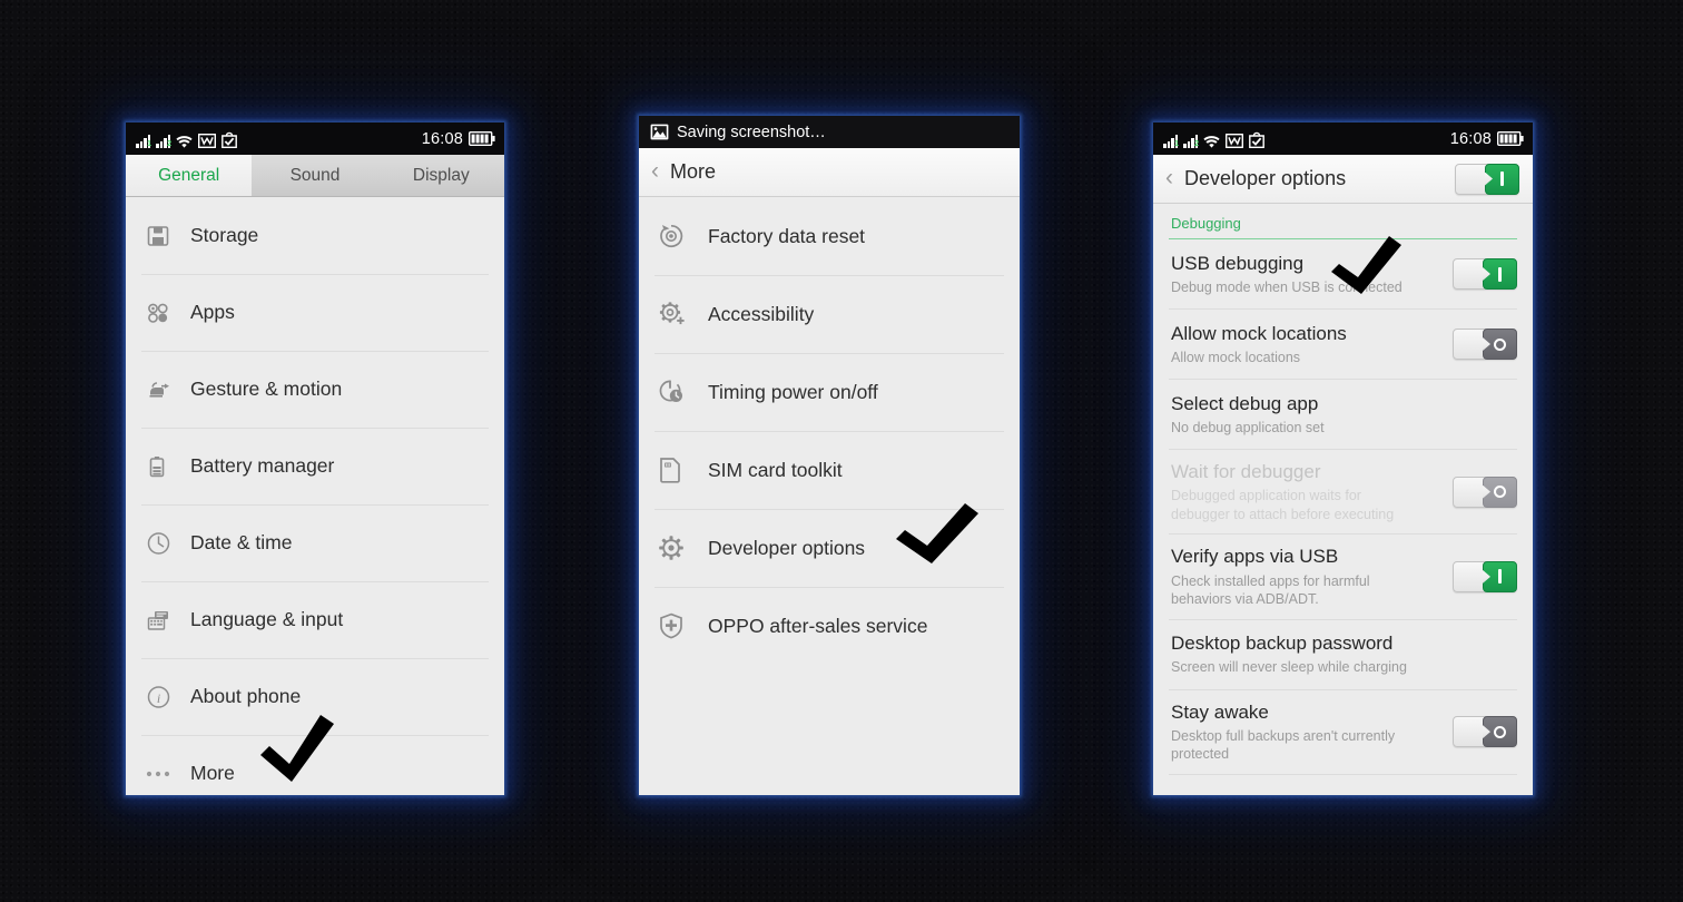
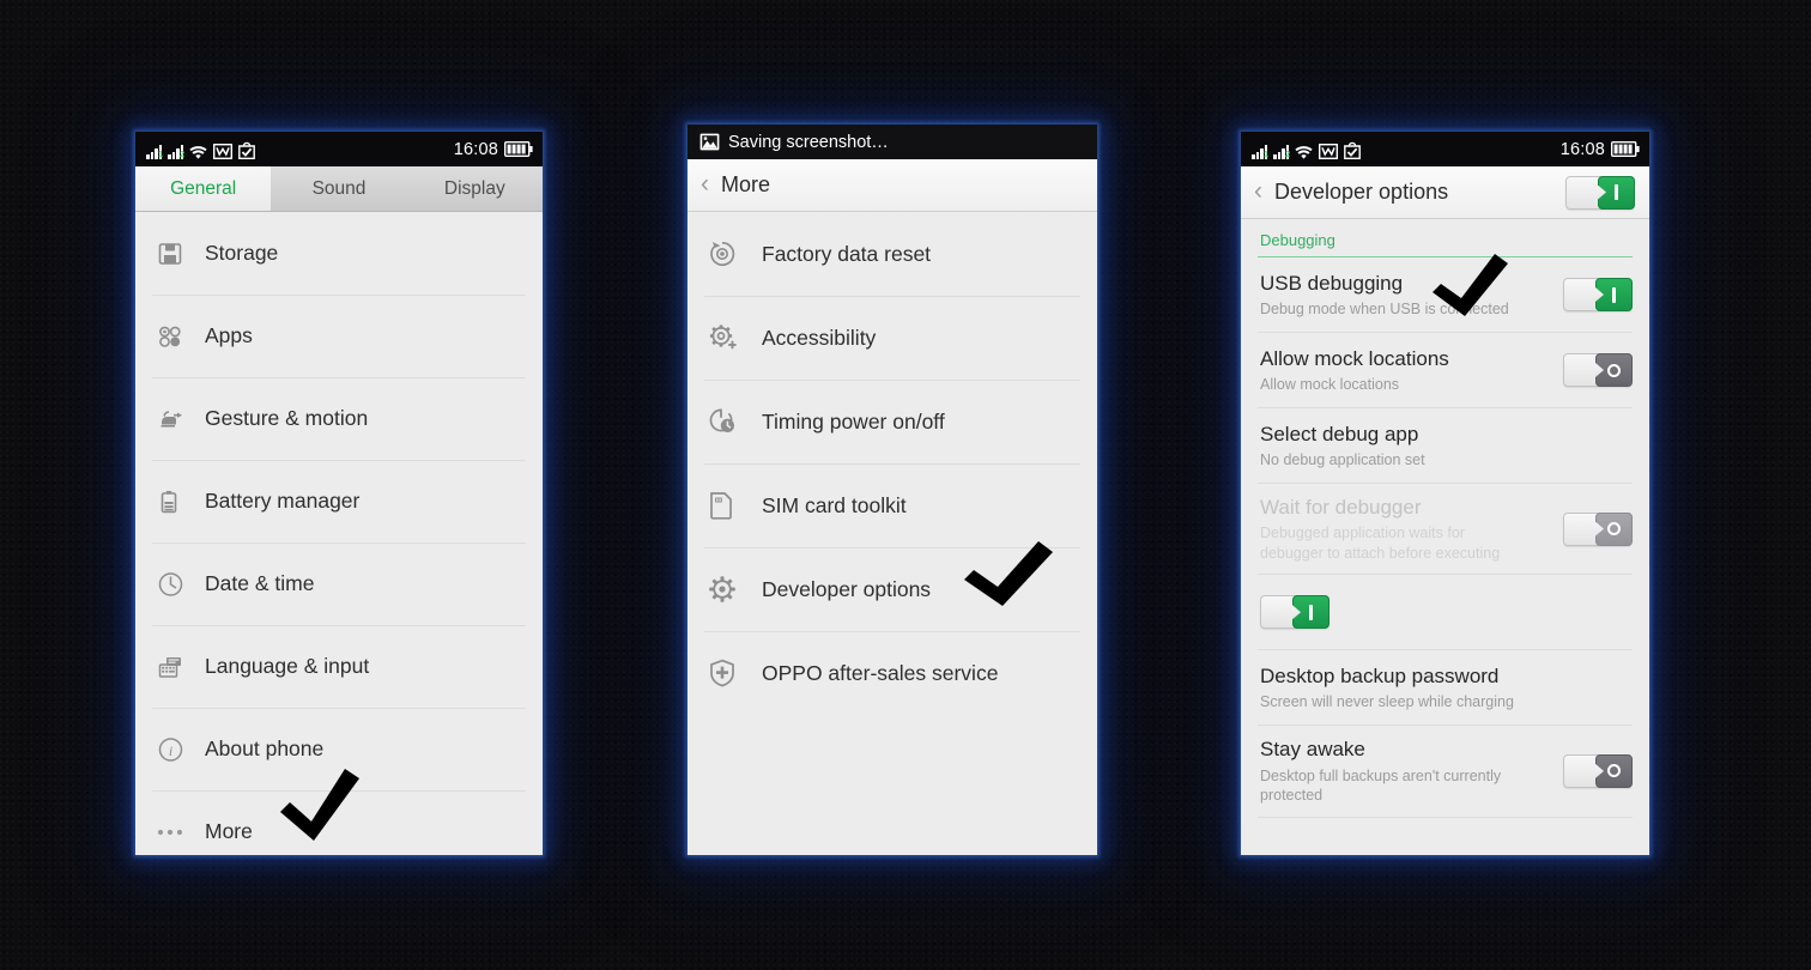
  16:08
  General
  Sound
  Display
  Storage
  Apps
  Gesture & motion
  Battery manager
  Date & time
  Language & input
  i
  About phone
  More
  Saving screenshot…
  ‹
  More
  Factory data reset
  Accessibility
  Timing power on/off
  SIM card toolkit
  Developer options
  OPPO after-sales service
  16:08
  ‹
  Developer options
  Debugging
  USB debugging
  Debug mode when USB is coected
  Allow mock locations
  Allow mock locations
  Select debug app
  No debug application set
  Wait for debugger
  Debugged application waits for debugger to attach before executing
- Verify apps via USB
- Check installed apps for harmful behaviors via ADB/ADT.
  Desktop backup password
  Screen will never sleep while charging
  Stay awake
  Desktop full backups aren't currently protected
